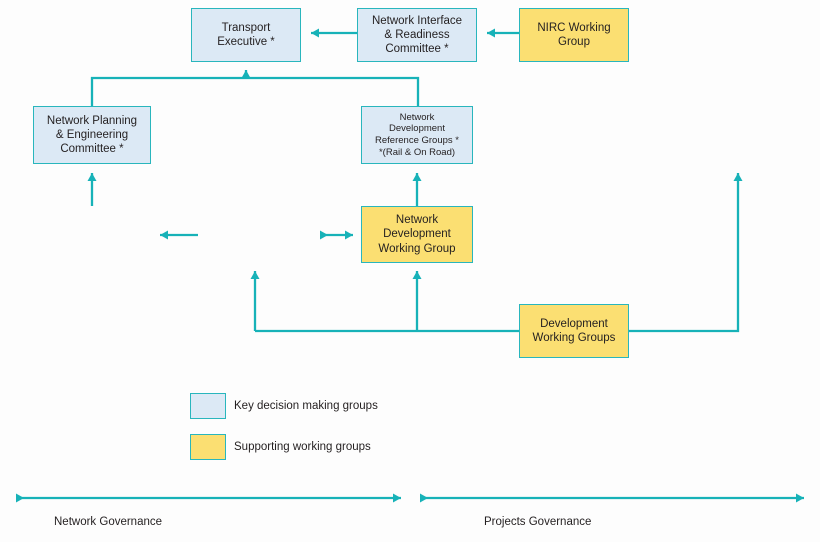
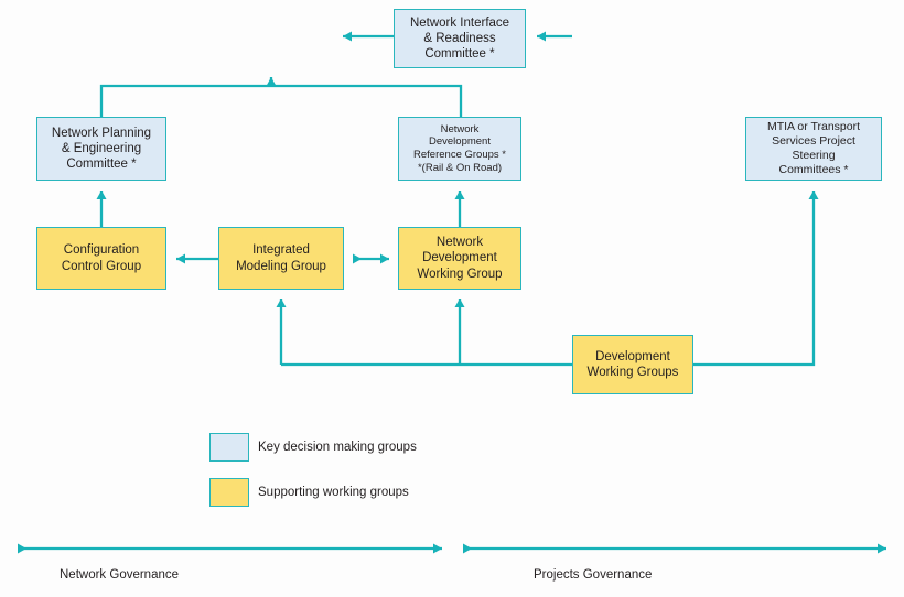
- Transport
- Executive *
  Network Interface
  & Readiness
  Committee *
- NIRC Working
- Group
  Network Planning
  & Engineering
  Committee *
  Network
  Development
  Reference Groups *
  *(Rail & On Road)
+ MTIA or Transport
+ Services Project
+ Steering
+ Committees *
+ Configuration
+ Control Group
+ Integrated
+ Modeling Group
  Network
  Development
  Working Group
  Development
  Working Groups
  Key decision making groups
  Supporting working groups
  Network Governance
  Projects Governance
